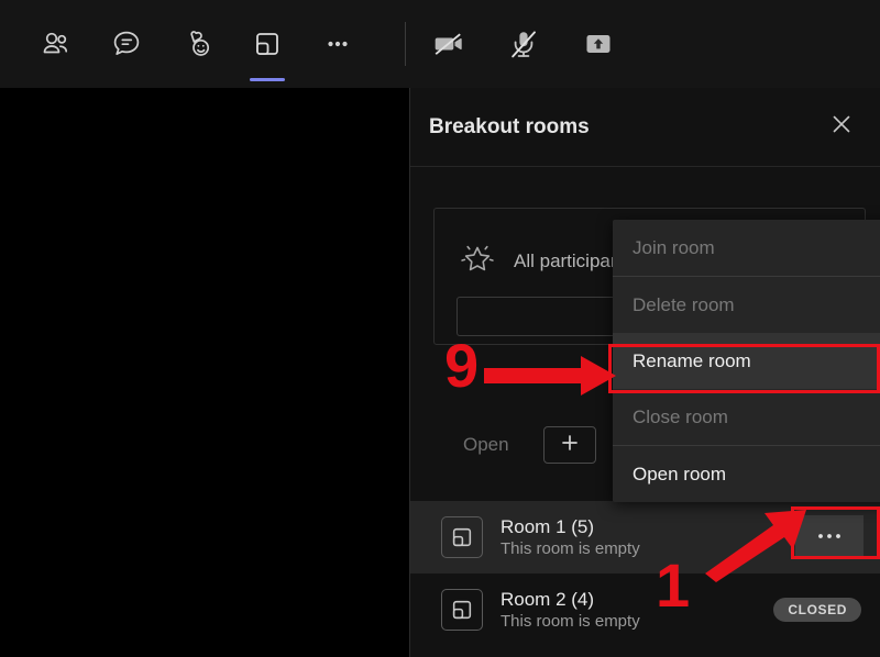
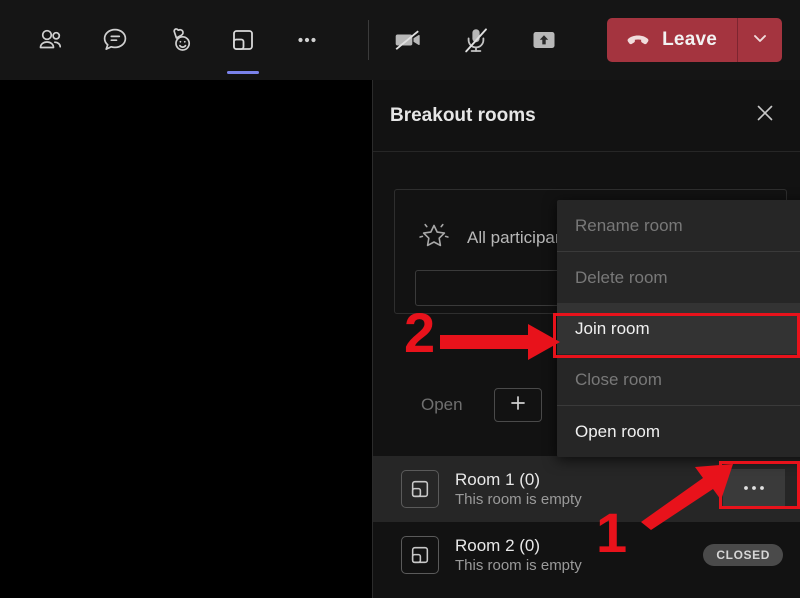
+ Leave
  Breakout rooms
  All participa
  Open
- Room 1 (5)
+ Room 1 (0)
  This room is empty
- Room 2 (4)
+ Room 2 (0)
  This room is empty
  CLOSED
- Join room
+ Rename room
  Delete room
- Rename room
+ Join room
  Close room
  Open room
- 9
+ 2
  1
